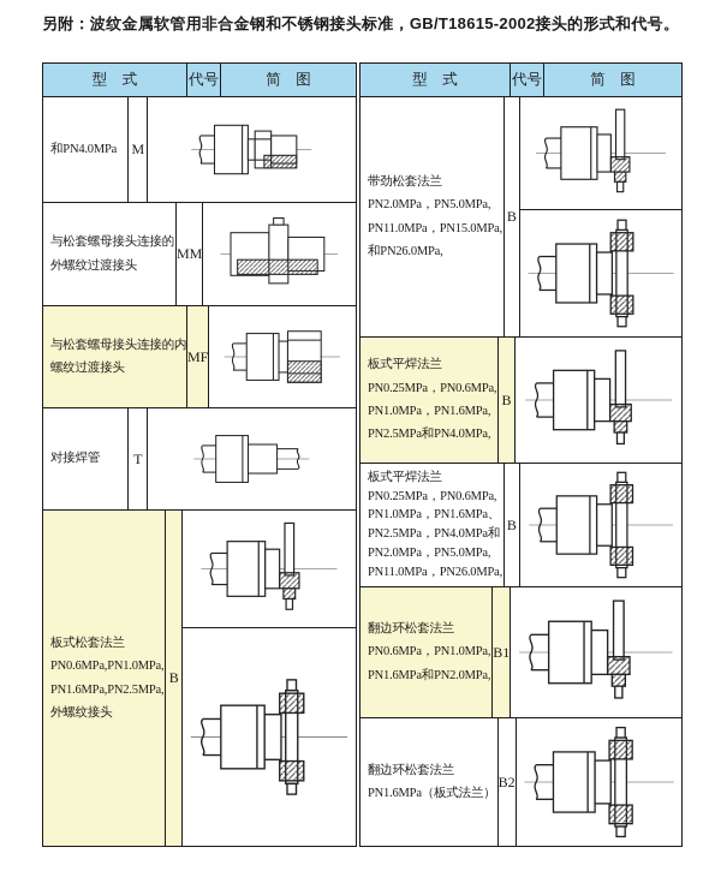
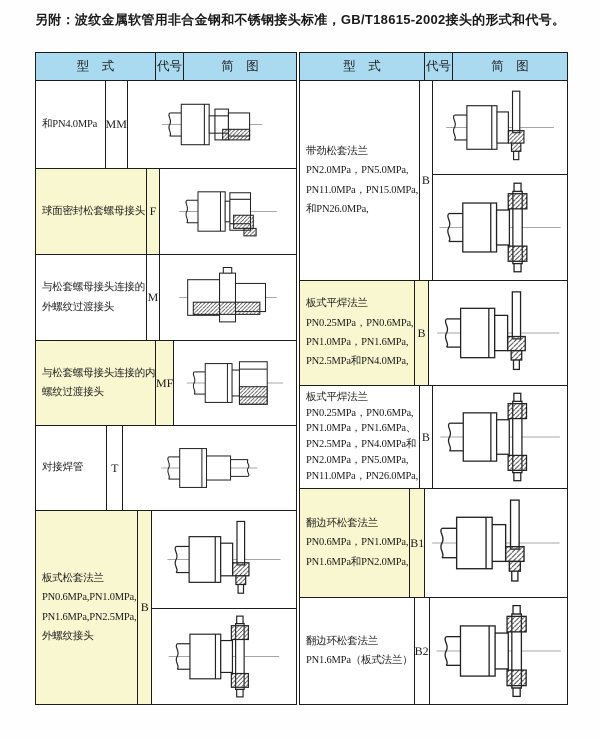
  另附：波纹金属软管用非合金钢和不锈钢接头标准，GB/T18615-2002接头的形式和代号。
  型 式
  代号
  简 图
  和PN4.0MPa
- M
+ MM
+ 球面密封松套螺母接头
+ F
  与松套螺母接头连接的
  外螺纹过渡接头
- MM
+ M
  与松套螺母接头连接的内
  螺纹过渡接头
  MF
  对接焊管
  T
  板式松套法兰
  PN0.6MPa,PN1.0MPa,
  PN1.6MPa,PN2.5MPa,
  外螺纹接头
  B
  型 式
  代号
  简 图
  带劲松套法兰
  PN2.0MPa，PN5.0MPa,
  PN11.0MPa，PN15.0MPa,
  和PN26.0MPa,
  B
  板式平焊法兰
  PN0.25MPa，PN0.6MPa,
  PN1.0MPa，PN1.6MPa,
  PN2.5MPa和PN4.0MPa,
  B
  板式平焊法兰
  PN0.25MPa，PN0.6MPa,
  PN1.0MPa，PN1.6MPa、
  PN2.5MPa，PN4.0MPa和
  PN2.0MPa，PN5.0MPa,
  PN11.0MPa，PN26.0MPa,
  B
  翻边环松套法兰
  PN0.6MPa，PN1.0MPa,
  PN1.6MPa和PN2.0MPa,
  B1
  翻边环松套法兰
  PN1.6MPa（板式法兰）
  B2
